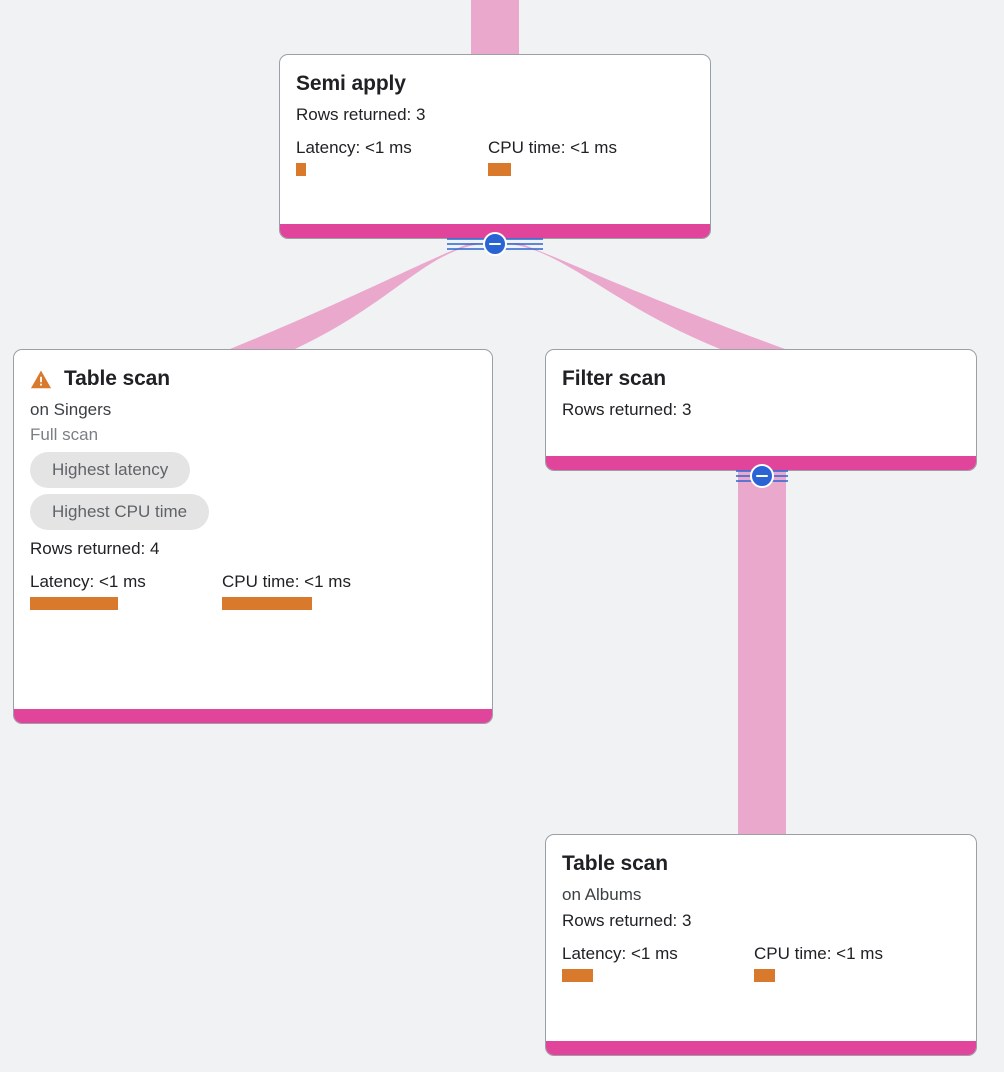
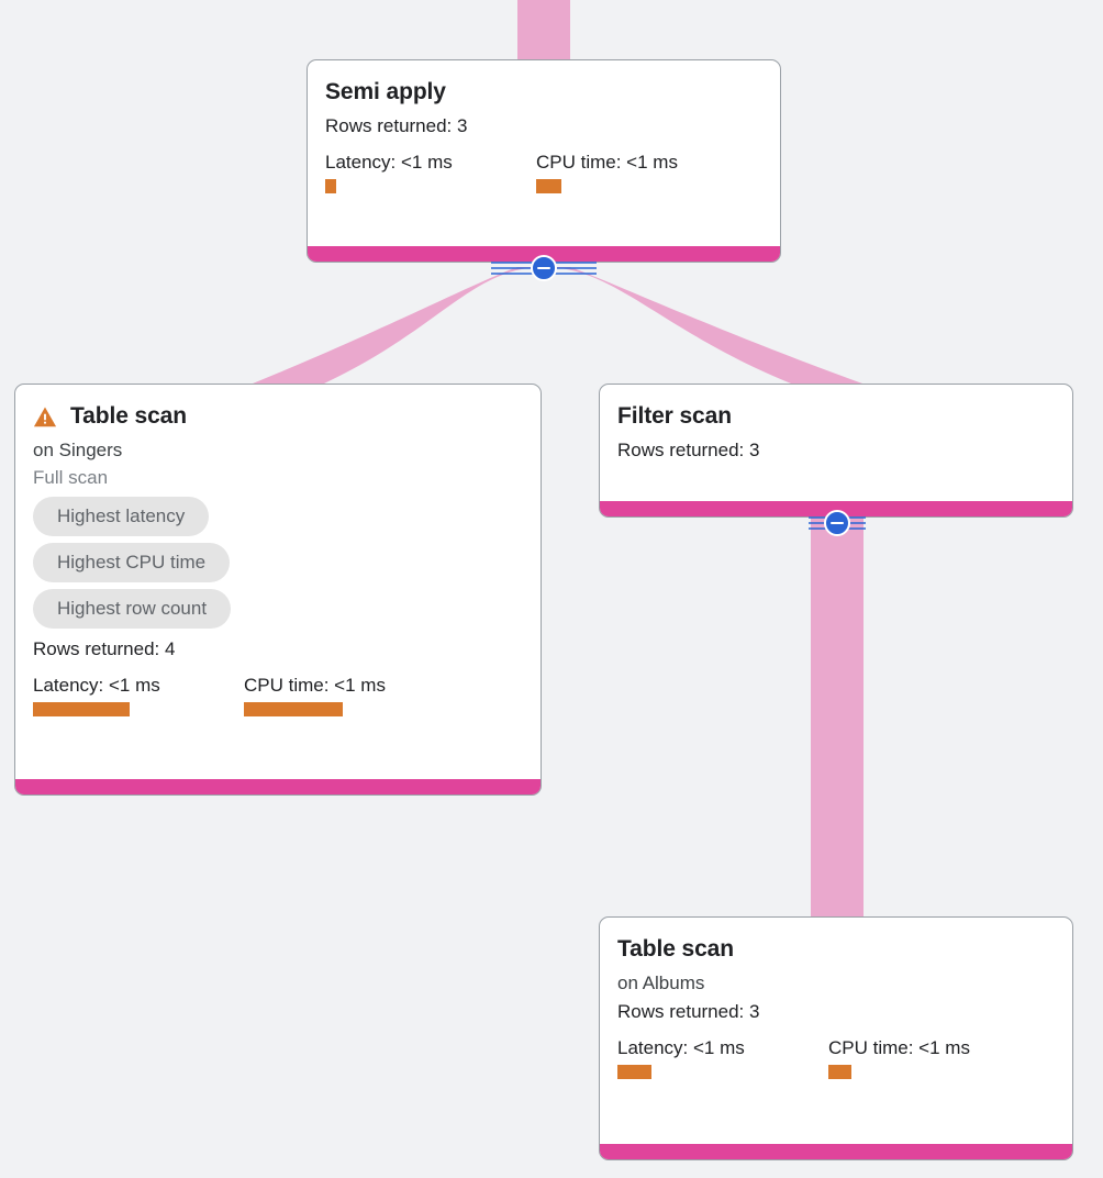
  Semi apply
  Rows returned: 3
  Latency: <1 ms
  CPU time: <1 ms
  Table scan
  on Singers
  Full scan
  Highest latency
  Highest CPU time
+ Highest row count
  Rows returned: 4
  Latency: <1 ms
  CPU time: <1 ms
  Filter scan
  Rows returned: 3
  Table scan
  on Albums
  Rows returned: 3
  Latency: <1 ms
  CPU time: <1 ms
